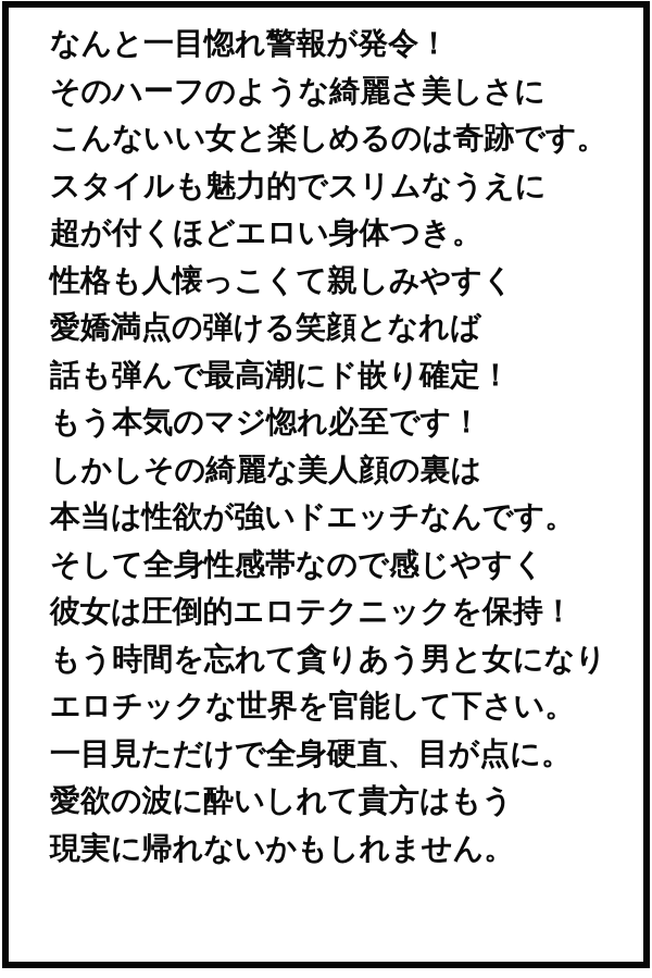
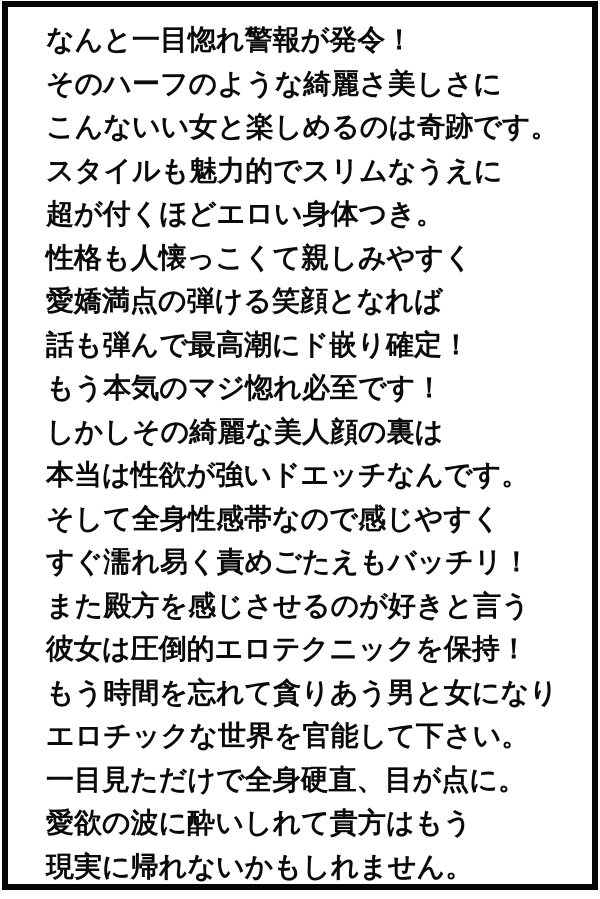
  なんと一目惚れ警報が発令！
  そのハーフのような綺麗さ美しさに
  こんないい女と楽しめるのは奇跡です。
  スタイルも魅力的でスリムなうえに
  超が付くほどエロい身体つき。
  性格も人懐っこくて親しみやすく
  愛嬌満点の弾ける笑顔となれば
  話も弾んで最高潮にド嵌り確定！
  もう本気のマジ惚れ必至です！
  しかしその綺麗な美人顔の裏は
  本当は性欲が強いドエッチなんです。
  そして全身性感帯なので感じやすく
+ すぐ濡れ易く責めごたえもバッチリ！
+ また殿方を感じさせるのが好きと言う
  彼女は圧倒的エロテクニックを保持！
  もう時間を忘れて貪りあう男と女になり
  エロチックな世界を官能して下さい。
  一目見ただけで全身硬直、目が点に。
  愛欲の波に酔いしれて貴方はもう
  現実に帰れないかもしれません。
